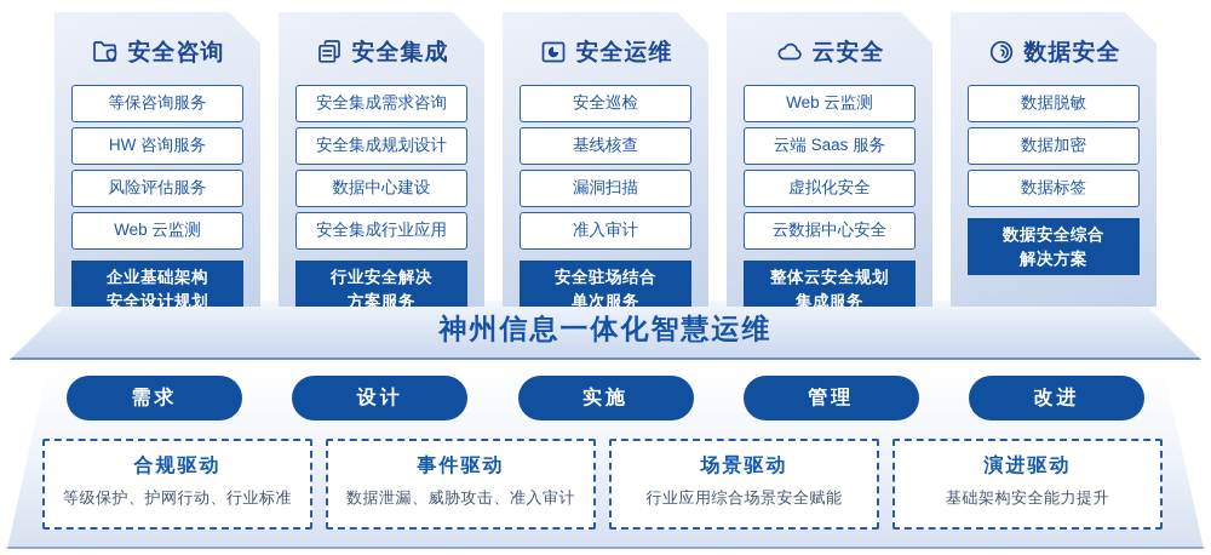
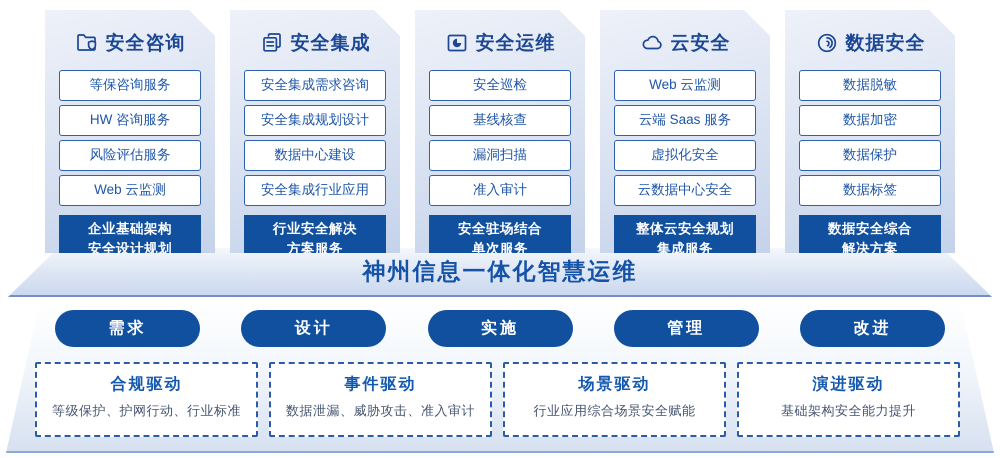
  安全咨询
  等保咨询服务
  HW 咨询服务
  风险评估服务
  Web 云监测
  企业基础架构
  安全设计规划
  安全集成
  安全集成需求咨询
  安全集成规划设计
  数据中心建设
  安全集成行业应用
  行业安全解决
  方案服务
  安全运维
  安全巡检
  基线核查
  漏洞扫描
  准入审计
  安全驻场结合
  单次服务
  云安全
  Web 云监测
  云端 Saas 服务
  虚拟化安全
  云数据中心安全
  整体云安全规划
  集成服务
  数据安全
  数据脱敏
  数据加密
+ 数据保护
  数据标签
  数据安全综合
  解决方案
  神州信息一体化智慧运维
  需求
  设计
  实施
  管理
  改进
  合规驱动
  等级保护、护网行动、行业标准
  事件驱动
  数据泄漏、威胁攻击、准入审计
  场景驱动
  行业应用综合场景安全赋能
  演进驱动
  基础架构安全能力提升
